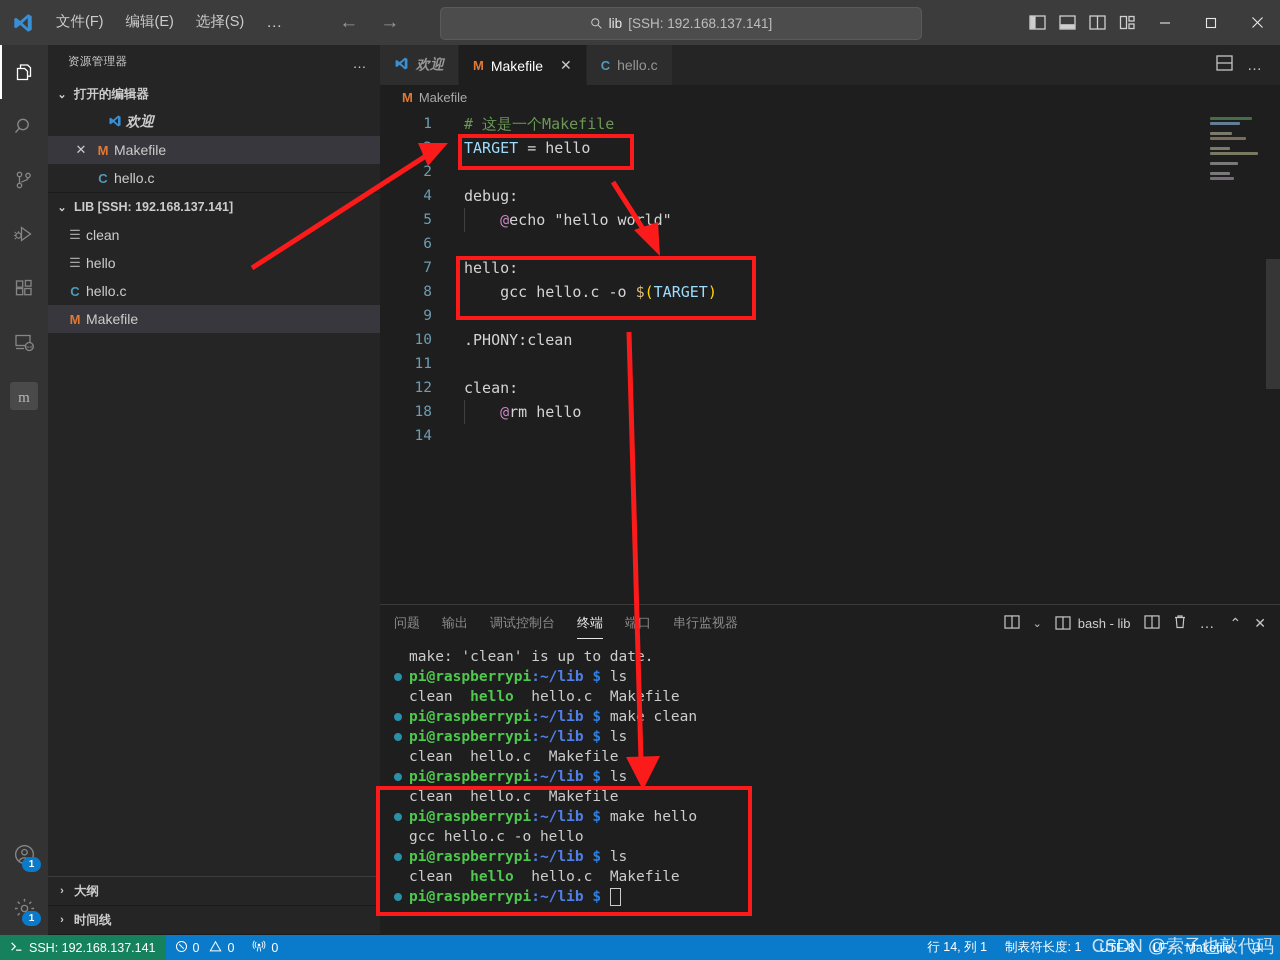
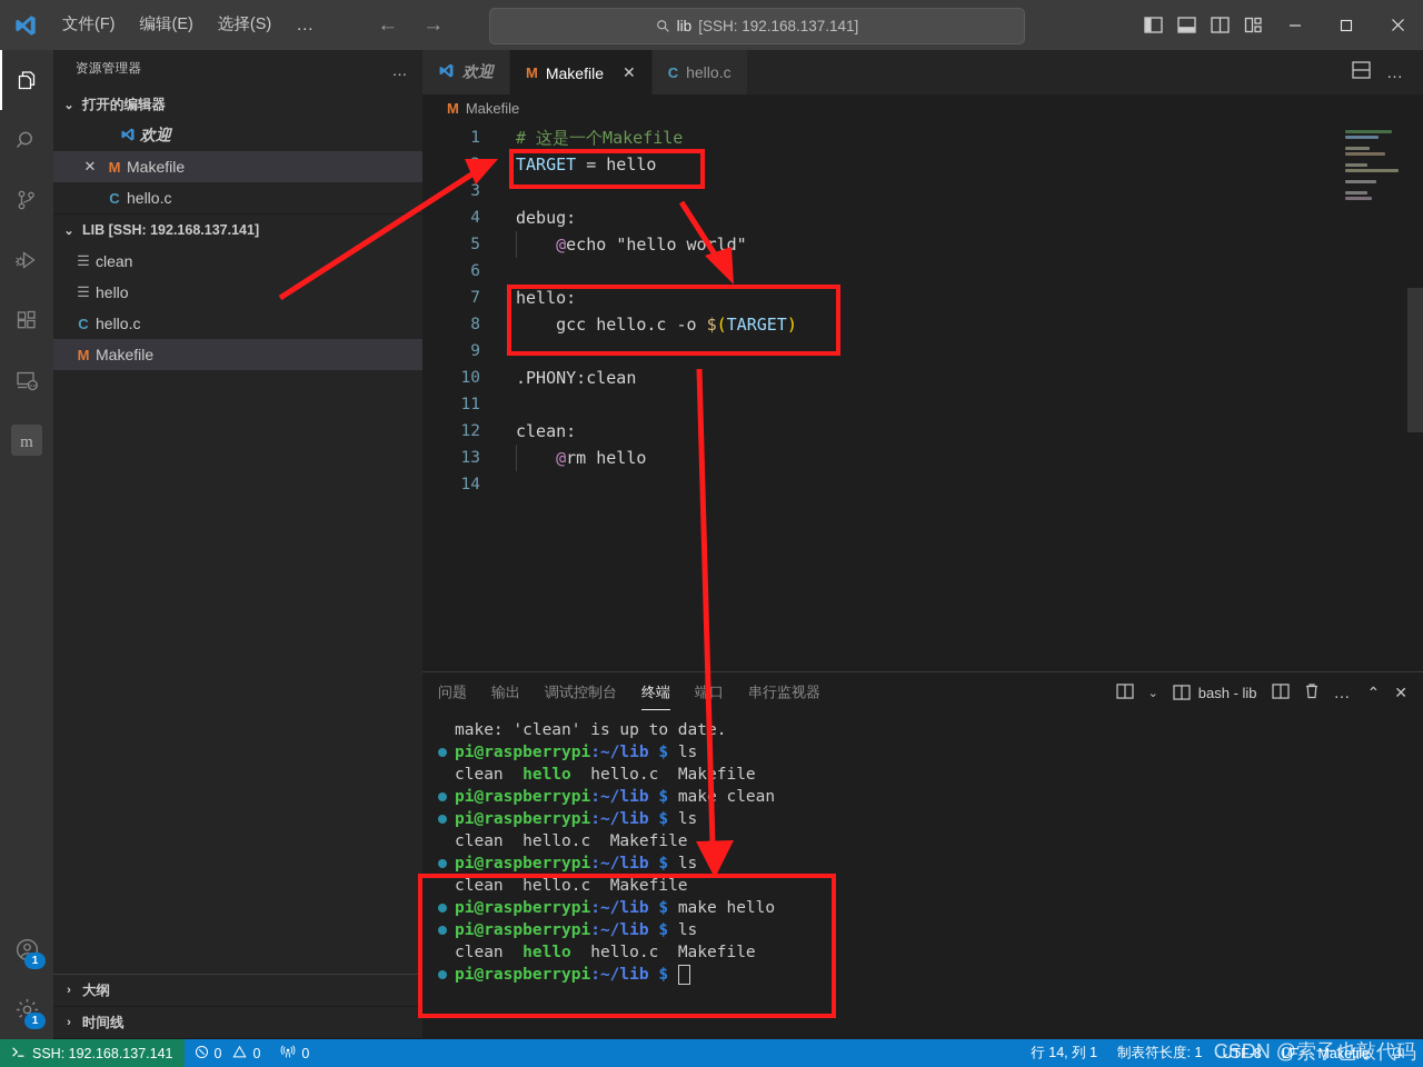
  文件(F)
  编辑(E)
  选择(S)
  …
  ←
  →
  lib
  [SSH: 192.168.137.141]
  m
  1
  1
  资源管理器
  …
  ⌄
  打开的编辑器
  欢迎
  ✕
  M
  Makefile
  C
  hello.c
  ⌄
  LIB [SSH: 192.168.137.141]
  ☰
  clean
  ☰
  hello
  C
  hello.c
  M
  Makefile
  ›
  大纲
  ›
  时间线
  欢迎
  M
  Makefile
  ✕
  C
  hello.c
  …
  M
  Makefile
  1
  # 这是一个Makefile
  TARGET = hello
- 2
+ 3
  4
  debug:
  5
  @echo "hello wold"
  6
  7
  hello:
  8
  gcc hello.c -o $(TARGET)
  9
  10
  .PHONY:clean
  11
  12
  clean:
- 18
+ 13
  @rm hello
  14
  问题
  输出
  调试控制台
  终端
  端口
  串行监视器
  ⌄
  bash - lib
  …
  ⌃
  ✕
  make: 'clean' is up to dat.
  pi@raspberrypi
  :~/lib
  $
  ls
  clean
  hello
  hello.c
  Makfile
  pi@raspberrypi
  :~/lib
  $
  mak clean
  pi@raspberrypi
  :~/lib
  $
  ls
  clean
  hello.c
  Makefile
  pi@raspberrypi
  :~/lib
  $
  ls
  clean
  hello.c
  Makefile
  pi@raspberrypi
  :~/lib
  $
  make hello
- gcc hello.c -o hello
  pi@raspberrypi
  :~/lib
  $
  ls
  clean
  hello
  hello.c
  Makefile
  pi@raspberrypi
  :~/lib
  $
  SSH: 192.168.137.141
  0
  0
  0
  行 14, 列 1
  制表符长度: 1
  UTF-8
  LF
  Makefile
  CSDN @索子也敲代码
